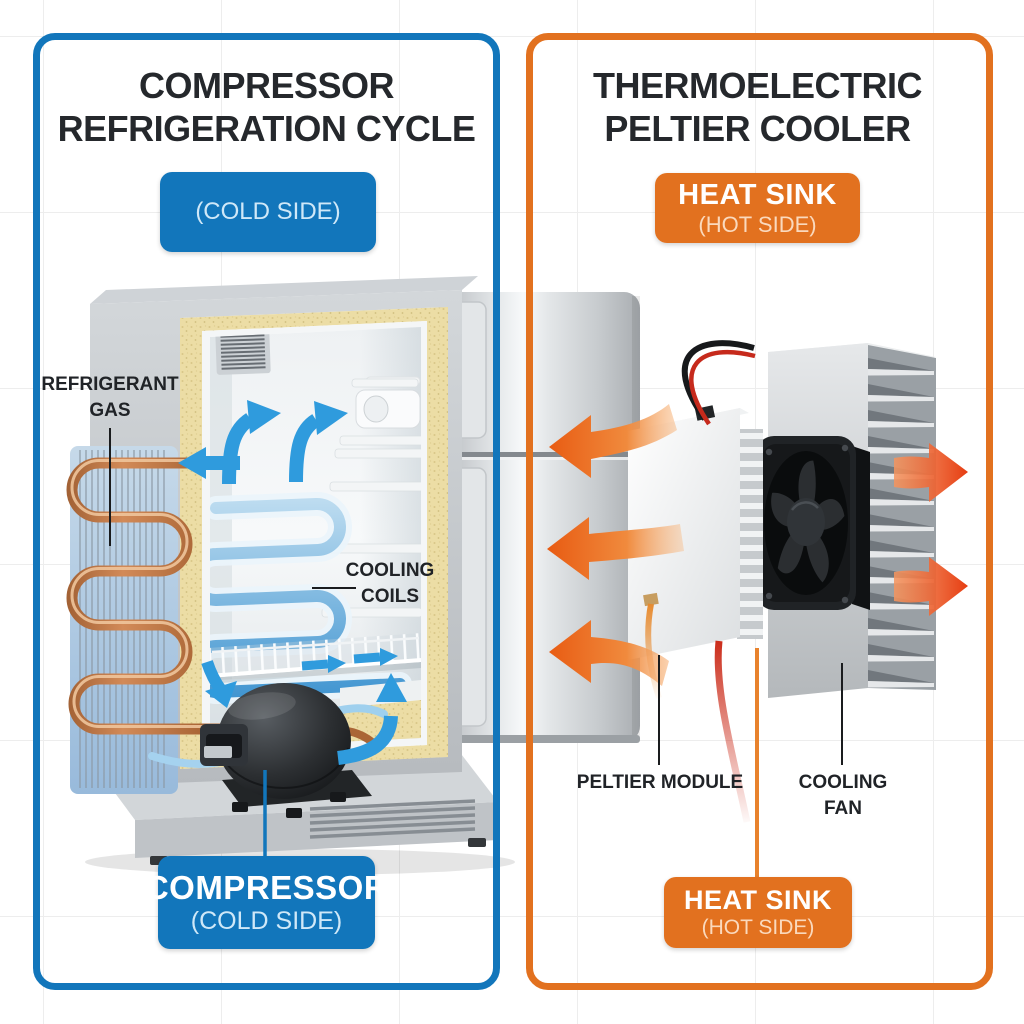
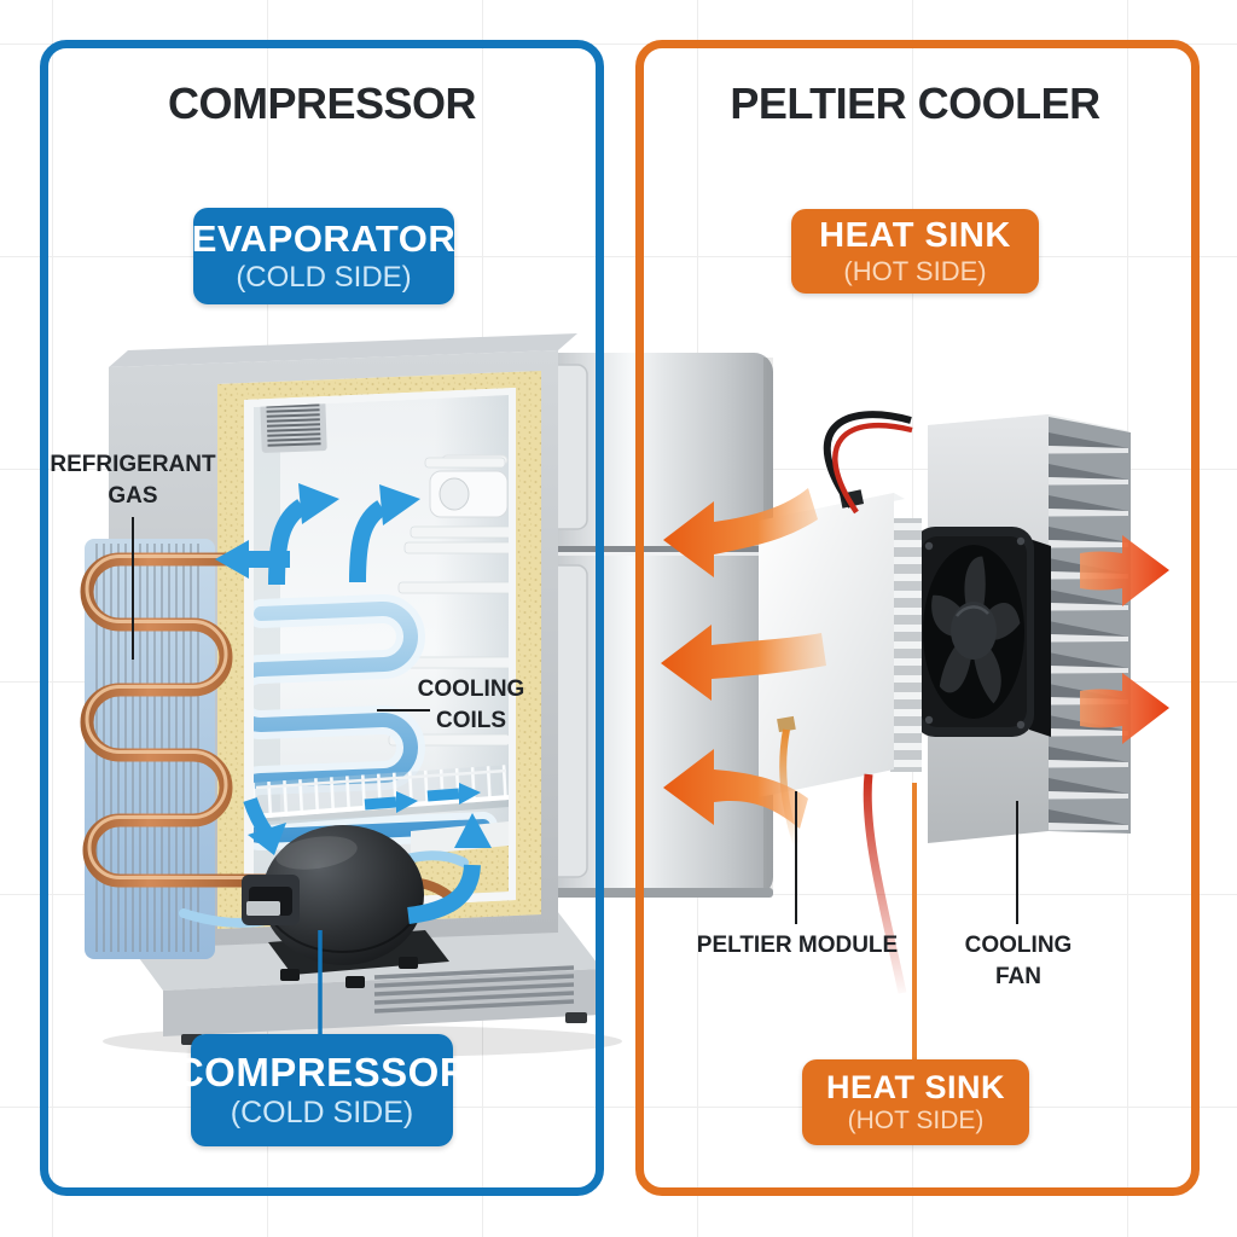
  COMPRESSOR
- REFRIGERATION CYCLE
- THERMOELECTRIC
  PELTIER COOLER
+ EVAPORATOR
  (COLD SIDE)
  HEAT SINK
  (HOT SIDE)
  COMPRESSOR
  (COLD SIDE)
  HEAT SINK
  (HOT SIDE)
  REFRIGERANT
  GAS
  COOLING
  COILS
  PELTIER MODULE
  COOLING
  FAN
